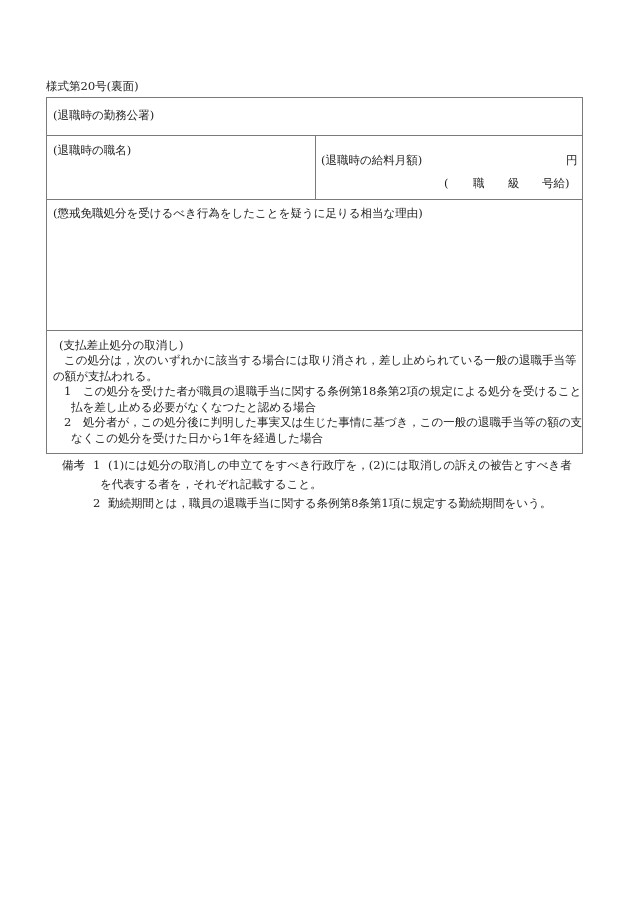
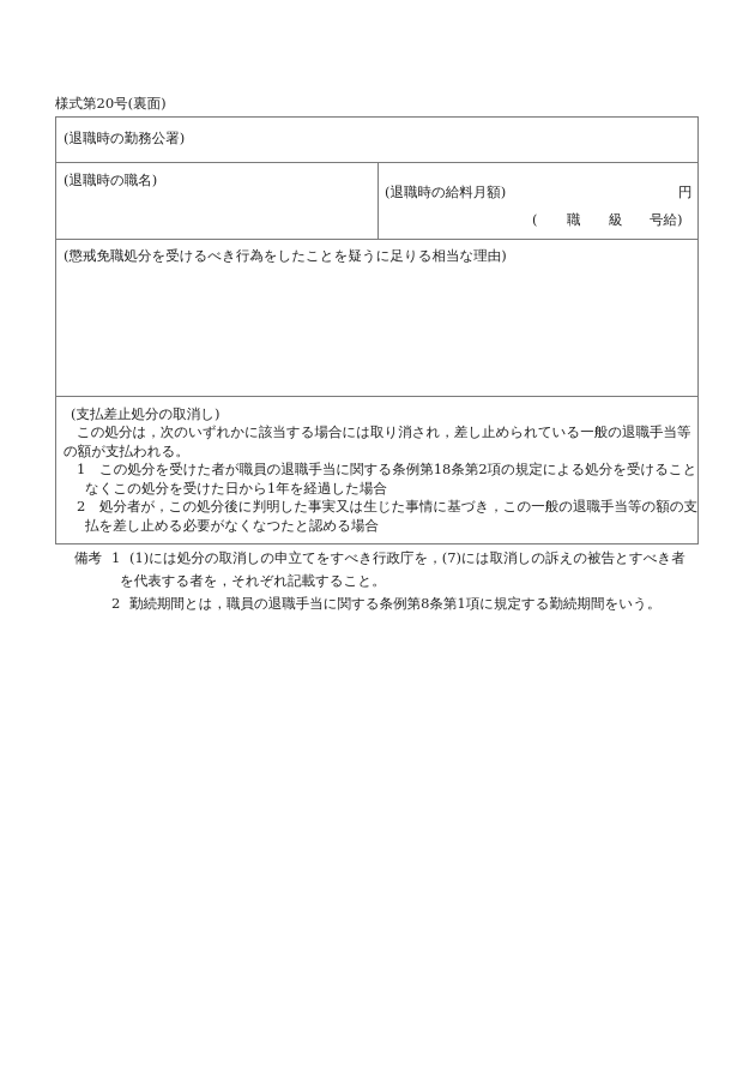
  様式第20号(裏面)
  (退職時の勤務公署)
  (退職時の職名)
  (退職時の給料月額)
  円
  (
  職
  級
  号給)
  (懲戒免職処分を受けるべき行為をしたことを疑うに足りる相当な理由)
  (支払差止処分の取消し)
  この処分は，次のいずれかに該当する場合には取り消され，差し止められている一般の退職手当等
  の額が支払われる。
  1
  この処分を受けた者が職員の退職手当に関する条例第18条第2項の規定による処分を受けること
- 払を差し止める必要がなくなつたと認める場合
+ なくこの処分を受けた日から1年を経過した場合
  2
  処分者が，この処分後に判明した事実又は生じた事情に基づき，この一般の退職手当等の額の支
- なくこの処分を受けた日から1年を経過した場合
+ 払を差し止める必要がなくなつたと認める場合
  備考
  1
- (1)には処分の取消しの申立てをすべき行政庁を，(2)には取消しの訴えの被告とすべき者
+ (1)には処分の取消しの申立てをすべき行政庁を，(7)には取消しの訴えの被告とすべき者
  を代表する者を，それぞれ記載すること。
  2
  勤続期間とは，職員の退職手当に関する条例第8条第1項に規定する勤続期間をいう。
